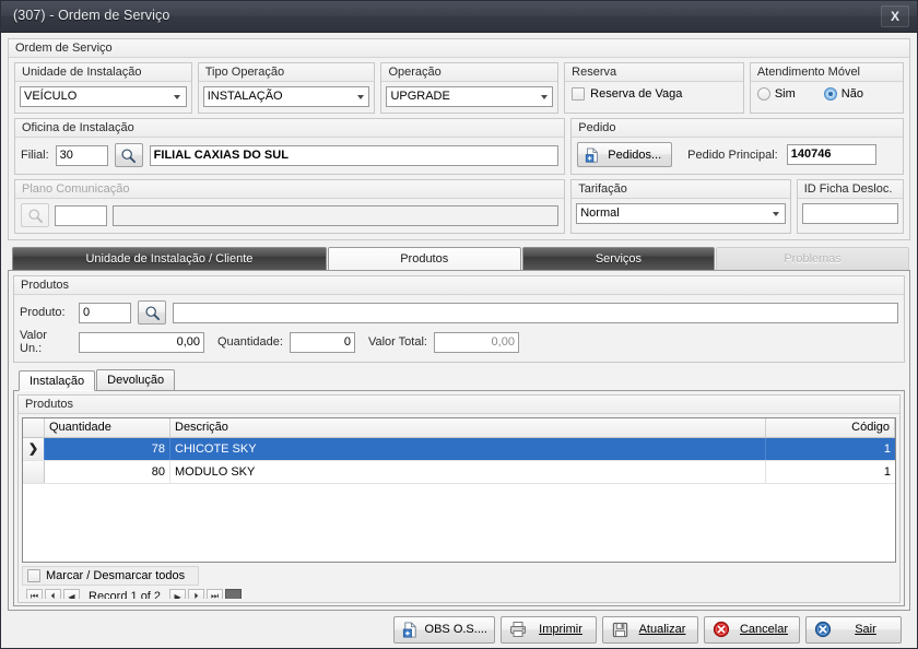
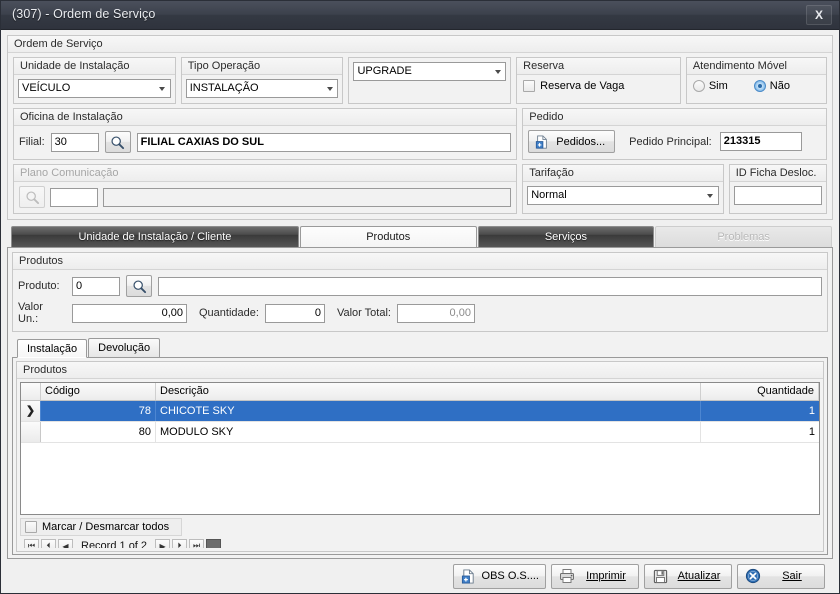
  (307) - Ordem de Serviço
  X
  Ordem de Serviço
  Unidade de Instalação
  VEÍCULO
  Tipo Operação
  INSTALAÇÃO
- Operação
  UPGRADE
  Reserva
  Reserva de Vaga
  Atendimento Móvel
  Sim
  Não
  Oficina de Instalação
  Filial:
  30
  FILIAL CAXIAS DO SUL
  Pedido
  Pedidos...
  Pedido Principal:
- 140746
+ 213315
  Plano Comunicação
  Tarifação
  Normal
  ID Ficha Desloc.
  Unidade de Instalação / Cliente
  Produtos
  Serviços
  Problemas
  Produtos
  Produto:
  0
  Valor Un.:
  0,00
  Quantidade:
  0
  Valor Total:
  0,00
  Instalação
  Devolução
  Produtos
- Quantidade
+ Código
  Descrição
- Código
+ Quantidade
  ❯
  78
  CHICOTE SKY
  1
  80
  MODULO SKY
  1
  Marcar / Desmarcar todos
  ⏮
  ⏴
  ◀
  Record 1 of 2
  ▶
  ⏵
  ⏭
  OBS O.S....
  Imprimir
  Atualizar
- Cancelar
  Sair
